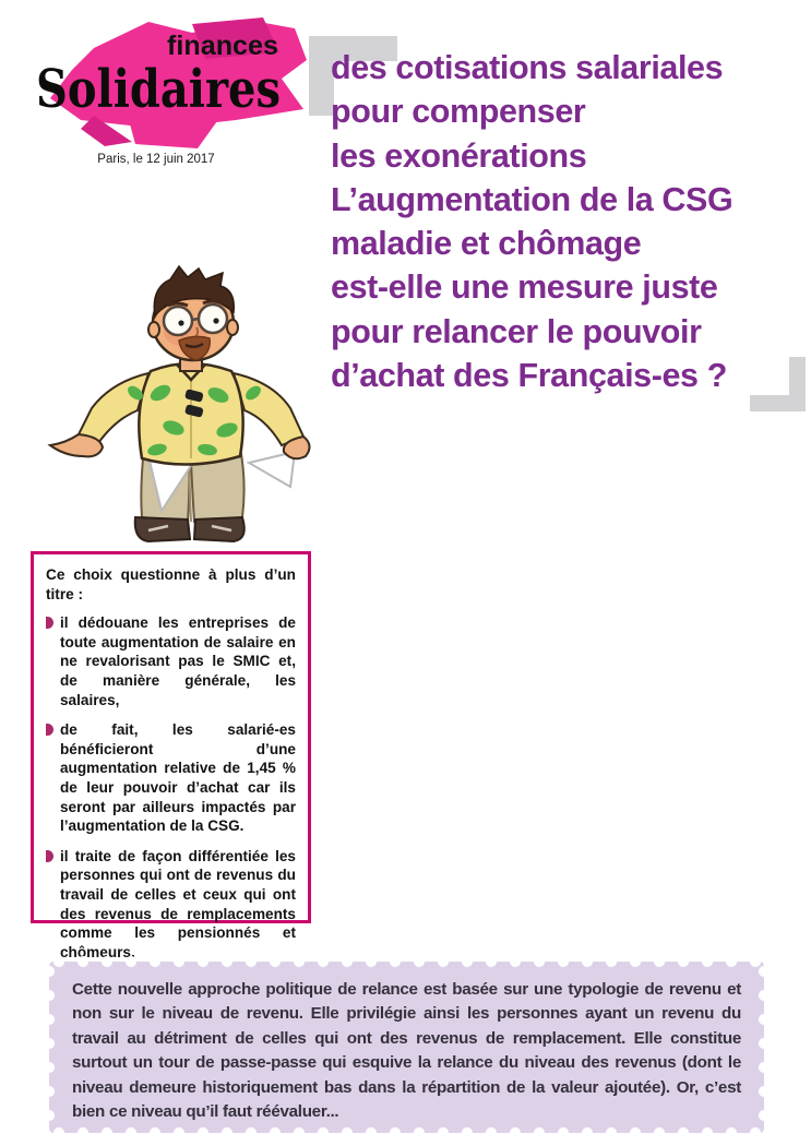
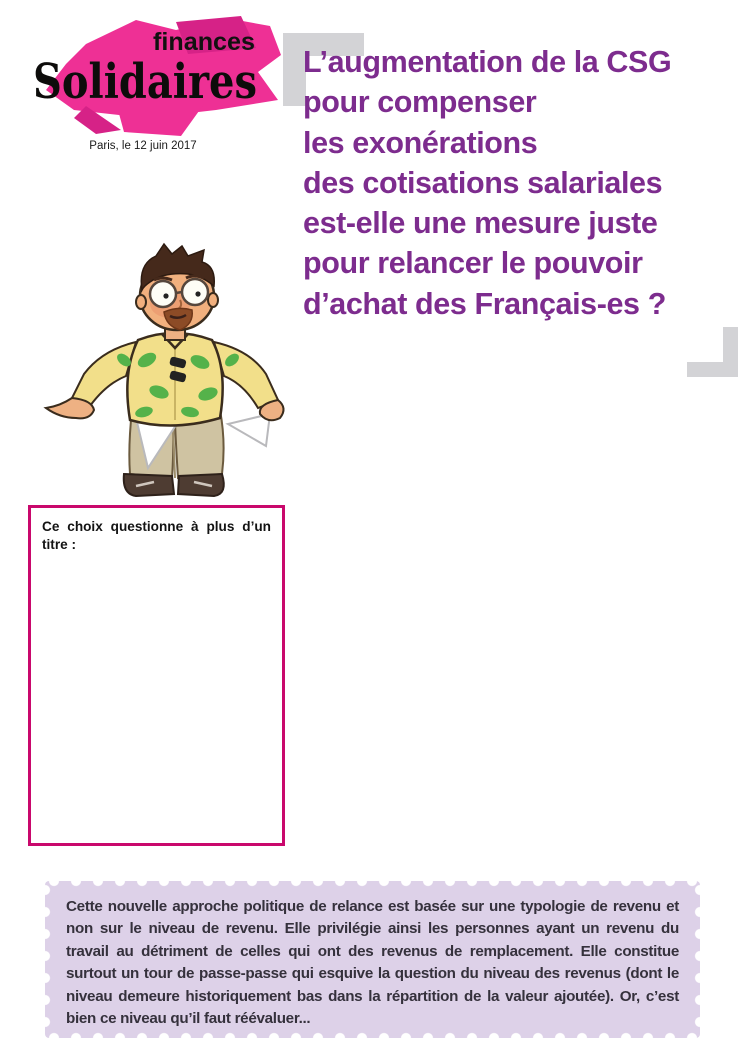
  finances
  Solidaires
  Paris, le 12 juin 2017
- des cotisations salariales
+ L’augmentation de la CSG
  pour compenser
  les exonérations
- L’augmentation de la CSG
+ des cotisations salariales
- maladie et chômage
  est-elle une mesure juste
  pour relancer le pouvoir
  d’achat des Français-es ?
  Ce choix questionne à plus d’un titre :
- il dédouane les entreprises de toute augmentation de salaire en ne revalorisant pas le SMIC et, de manière générale, les salaires,
- de fait, les salarié-es bénéficieront d’une augmentation relative de 1,45 % de leur pouvoir d’achat car ils seront par ailleurs impactés par l’augmentation de la CSG.
- il traite de façon différentiée les personnes qui ont de revenus du travail de celles et ceux qui ont des revenus de remplacements comme les pensionnés et chômeurs.
- Cette nouvelle approche politique de relance est basée sur une typologie de revenu et non sur le niveau de revenu. Elle privilégie ainsi les personnes ayant un revenu du travail au détriment de celles qui ont des revenus de remplacement. Elle constitue surtout un tour de passe-passe qui esquive la relance du niveau des revenus (dont le niveau demeure historiquement bas dans la répartition de la valeur ajoutée). Or, c’est bien ce niveau qu’il faut réévaluer...
+ Cette nouvelle approche politique de relance est basée sur une typologie de revenu et non sur le niveau de revenu. Elle privilégie ainsi les personnes ayant un revenu du travail au détriment de celles qui ont des revenus de remplacement. Elle constitue surtout un tour de passe-passe qui esquive la question du niveau des revenus (dont le niveau demeure historiquement bas dans la répartition de la valeur ajoutée). Or, c’est bien ce niveau qu’il faut réévaluer...
